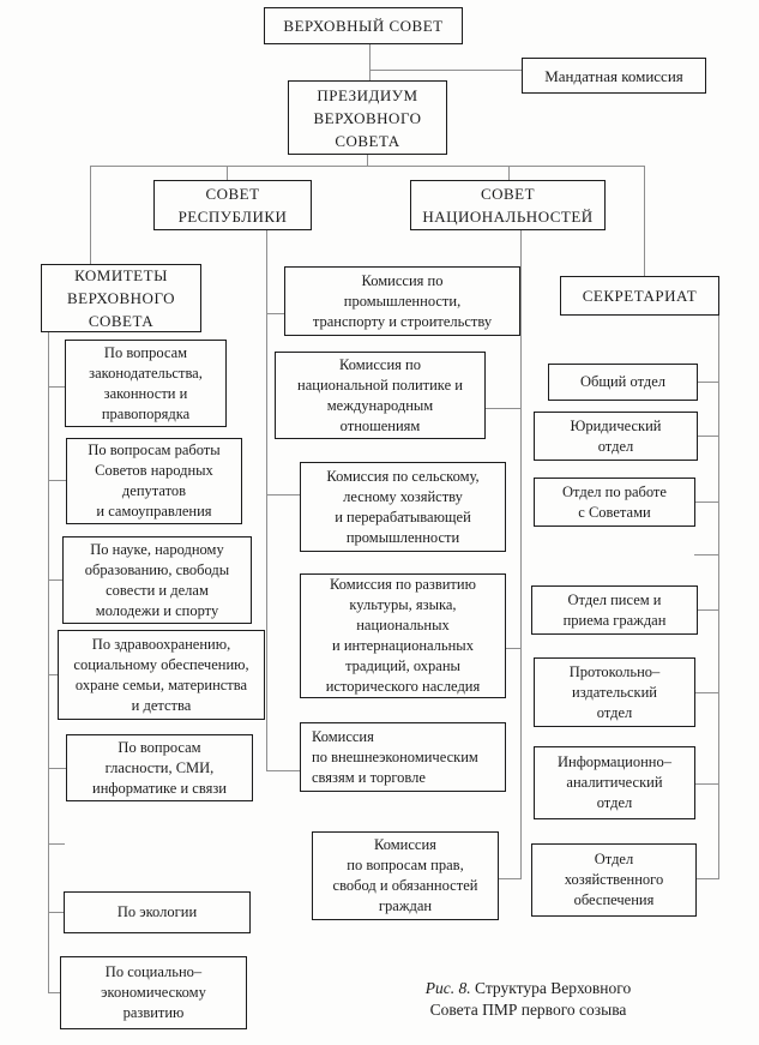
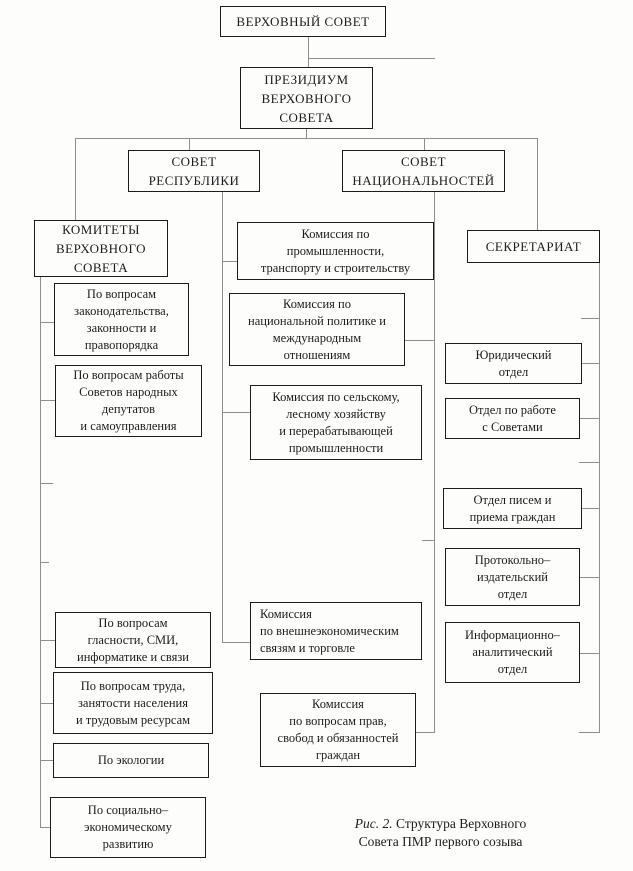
  ВЕРХОВНЫЙ СОВЕТ
- Мандатная комиссия
  ПРЕЗИДИУМ
  ВЕРХОВНОГО
  СОВЕТА
  СОВЕТ
  РЕСПУБЛИКИ
  СОВЕТ
  НАЦИОНАЛЬНОСТЕЙ
  КОМИТЕТЫ
  ВЕРХОВНОГО
  СОВЕТА
  СЕКРЕТАРИАТ
  По вопросам
  законодательства,
  законности и
  правопорядка
  По вопросам работы
  Советов народных
  депутатов
  и самоуправления
- По науке, народному
- образованию, свободы
- совести и делам
- молодежи и спорту
- По здравоохранению,
- социальному обеспечению,
- охране семьи, материнства
- и детства
  По вопросам
  гласности, СМИ,
  информатике и связи
+ По вопросам труда,
+ занятости населения
+ и трудовым ресурсам
  По экологии
  По социально–
  экономическому
  развитию
  Комиссия по
  промышленности,
  транспорту и строительству
  Комиссия по
  национальной политике и
  международным
  отношениям
  Комиссия по сельскому,
  лесному хозяйству
  и перерабатывающей
  промышленности
- Комиссия по развитию
- культуры, языка,
- национальных
- и интернациональных
- традиций, охраны
- исторического наследия
  Комиссия
  по внешнеэкономическим
  связям и торговле
  Комиссия
  по вопросам прав,
  свобод и обязанностей
  граждан
- Общий отдел
  Юридический
  отдел
  Отдел по работе
  с Советами
  Отдел писем и
  приема граждан
  Протокольно–
  издательский
  отдел
  Информационно–
  аналитический
  отдел
- Отдел
- хозяйственного
- обеспечения
- Рис. 8. Структура Верховного
+ Рис. 2. Структура Верховного
  Совета ПМР первого созыва
